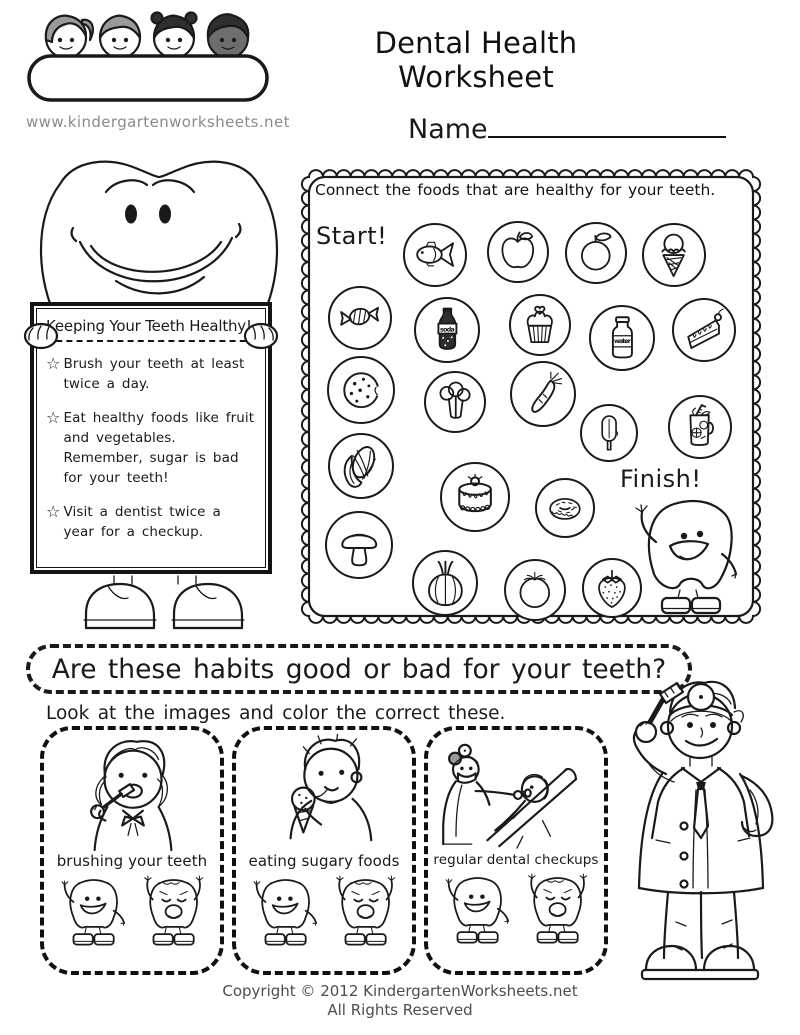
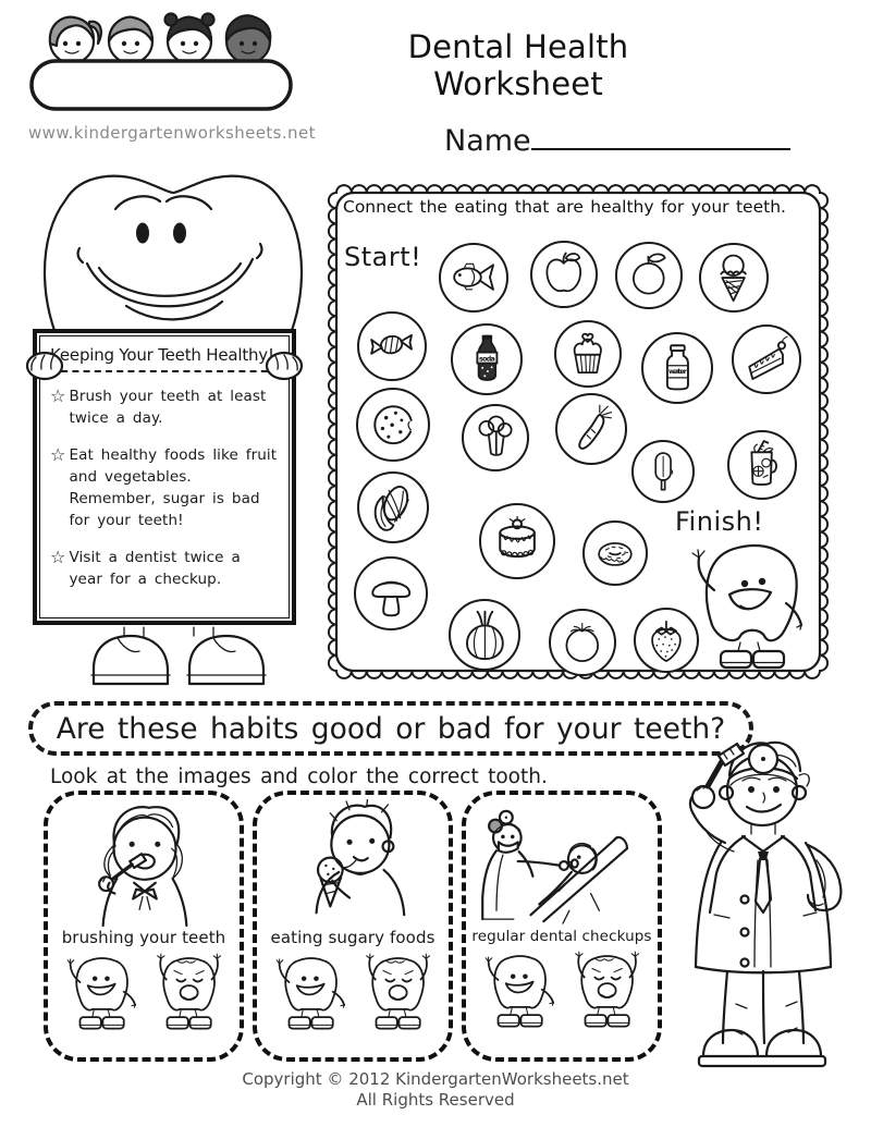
  www.kindergartenworksheets.net
  Dental Health Worksheet
  Name
  eeping Your Teeth Healthy!
  ☆
  Brush your teeth at least twice a day.
  ☆
  Eat healthy foods like fruit and vegetables. Remember, sugar is bad for your teeth!
  ☆
  Visit a dentist twice a year for a checkup.
- Connect the foods that are healthy for your teeth.
+ Connect the eating that are healthy for your teeth.
  Start!
  Finish!
  Are these habits good or bad for your teeth?
- Look at the images and color the correct these.
+ Look at the images and color the correct tooth.
  brushing your teeth
  eating sugary foods
  regular dental checkups
  Copyright © 2012 KindergartenWorksheets.net
  All Rights Reserved
